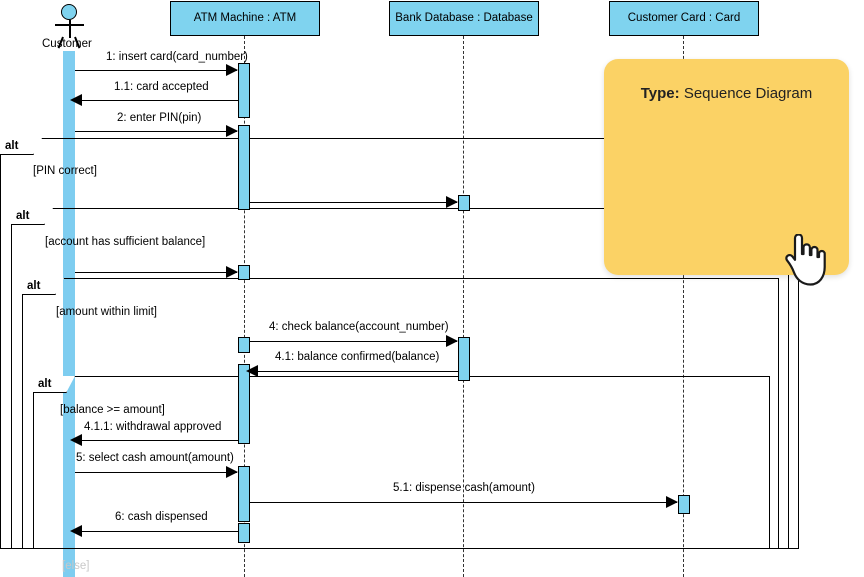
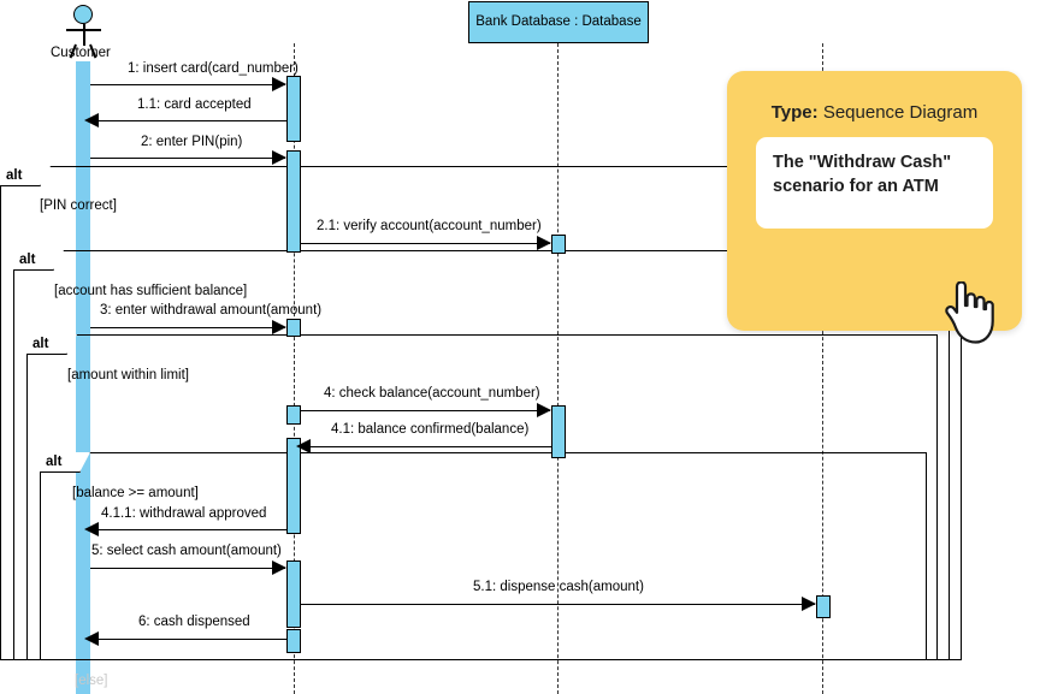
- ATM Machine : ATM
  Bank Database : Database
- Customer Card : Card
  Customer
  alt
  [PIN correct]
  alt
  [account has sufficient balance]
  alt
  [amount within limit]
  alt
  [balance >= amount]
  [else]
  1: insert card(card_number)
  1.1: card accepted
  2: enter PIN(pin)
+ 2.1: verify account(account_number)
+ 3: enter withdrawal amount(amount)
  4: check balance(account_number)
  4.1: balance confirmed(balance)
  4.1.1: withdrawal approved
  5: select cash amount(amount)
  5.1: dispense cash(amount)
  6: cash dispensed
  Type: Sequence Diagram
+ The "Withdraw Cash" scenario for an ATM
